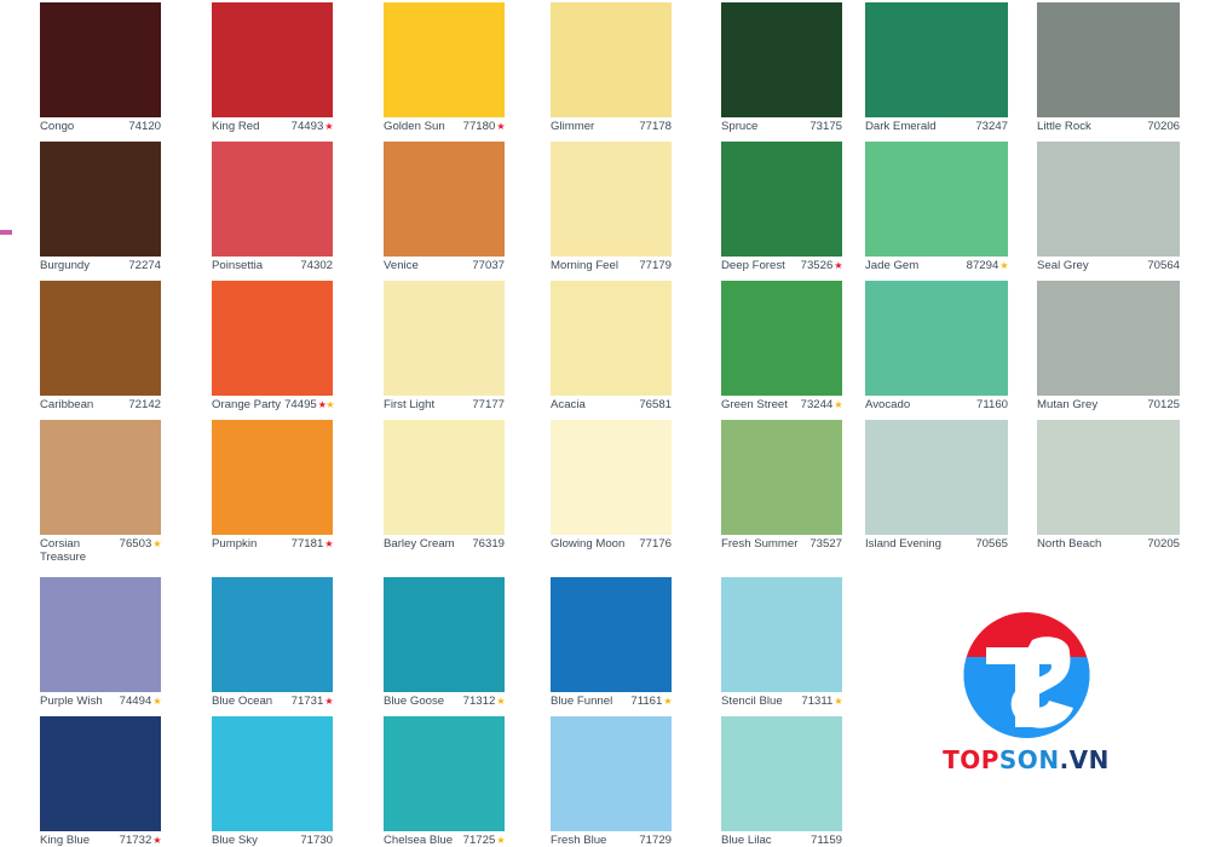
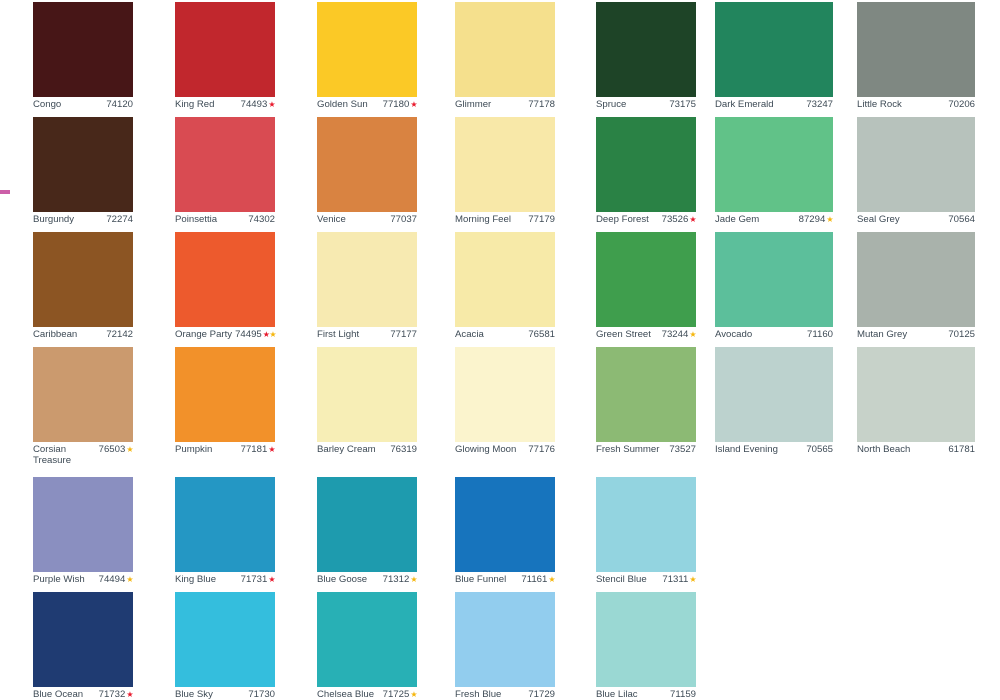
  Congo
  74120
  King Red
  74493
  ★
  Golden Sun
  77180
  ★
  Glimmer
  77178
  Spruce
  73175
  Dark Emerald
  73247
  Little Rock
  70206
  Burgundy
  72274
  Poinsettia
  74302
  Venice
  77037
  Morning Feel
  77179
  Deep Forest
  73526
  ★
  Jade Gem
  87294
  ★
  Seal Grey
  70564
  Caribbean
  72142
  Orange Party
  74495
  ★★
  First Light
  77177
  Acacia
  76581
  Green Street
  73244
  ★
  Avocado
  71160
  Mutan Grey
  70125
  Corsian Treasure
  76503
  ★
  Pumpkin
  77181
  ★
  Barley Cream
  76319
  Glowing Moon
  77176
  Fresh Summer
  73527
  Island Evening
  70565
  North Beach
- 70205
+ 61781
  Purple Wish
  74494
  ★
- Blue Ocean
+ King Blue
  71731
  ★
  Blue Goose
  71312
  ★
  Blue Funnel
  71161
  ★
  Stencil Blue
  71311
  ★
- King Blue
+ Blue Ocean
  71732
  ★
  Blue Sky
  71730
  Chelsea Blue
  71725
  ★
  Fresh Blue
  71729
  Blue Lilac
  71159
- TOPSON.VN
